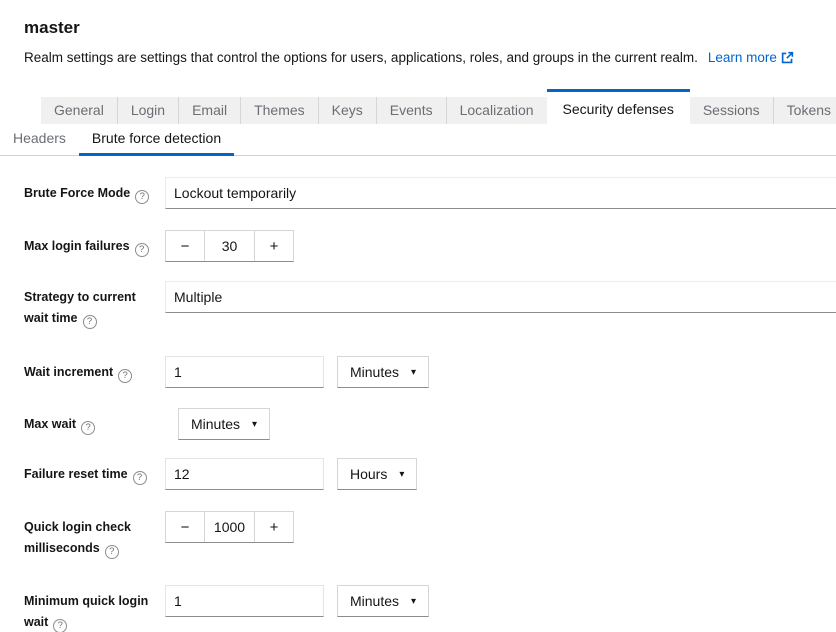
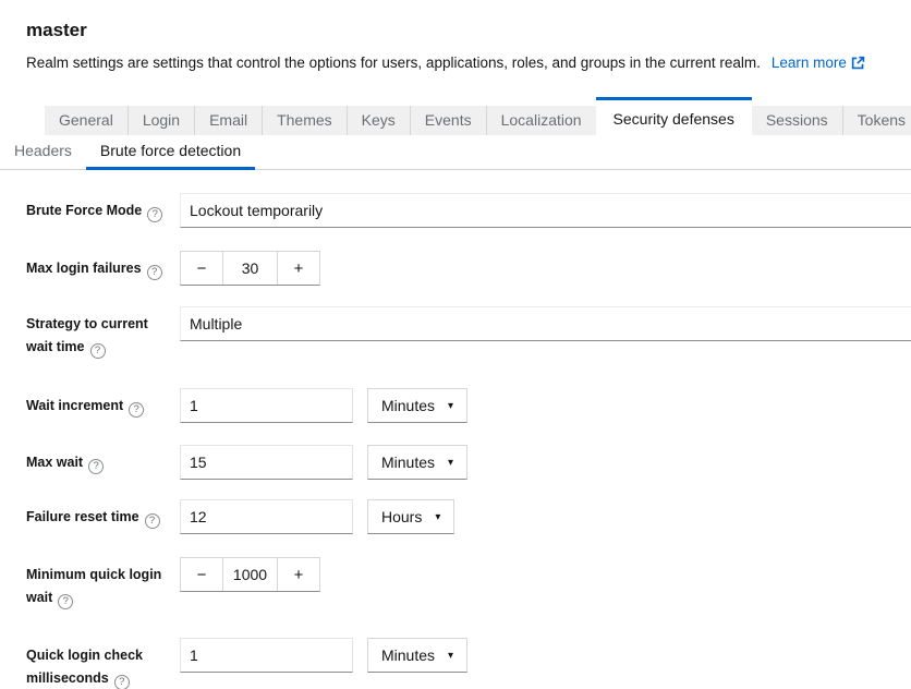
  master
  Realm settings are settings that control the options for users, applications, roles, and groups in the current realm. Learn more
  General
  Login
  Email
  Themes
  Keys
  Events
  Localization
  Security defenses
  Sessions
  Tokens
  Headers
  Brute force detection
  Brute Force Mode ?
  Lockout temporarily
  Max login failures ?
  −
  30
  +
  Strategy to current wait time ?
  Multiple
  Wait increment ?
  1
  Minutes
  ▾
  Max wait ?
+ 15
  Minutes
  ▾
  Failure reset time ?
  12
  Hours
  ▾
- Quick login check milliseconds ?
+ Minimum quick login wait ?
  −
  1000
  +
- Minimum quick login wait ?
+ Quick login check milliseconds ?
  1
  Minutes
  ▾
